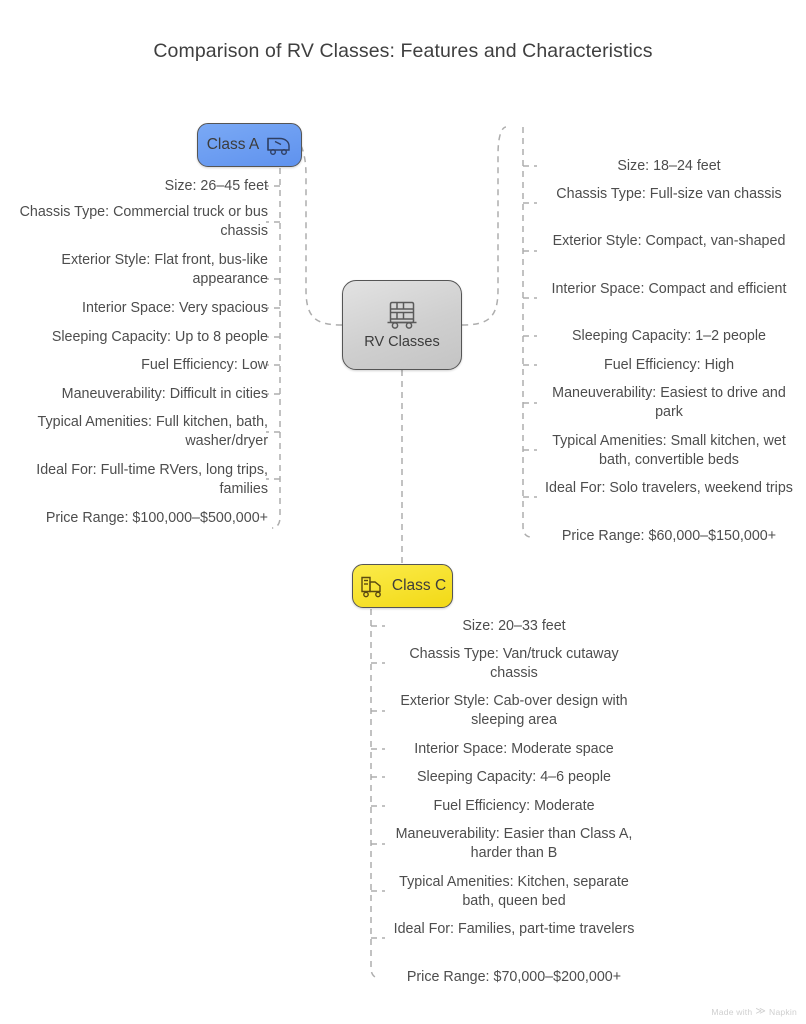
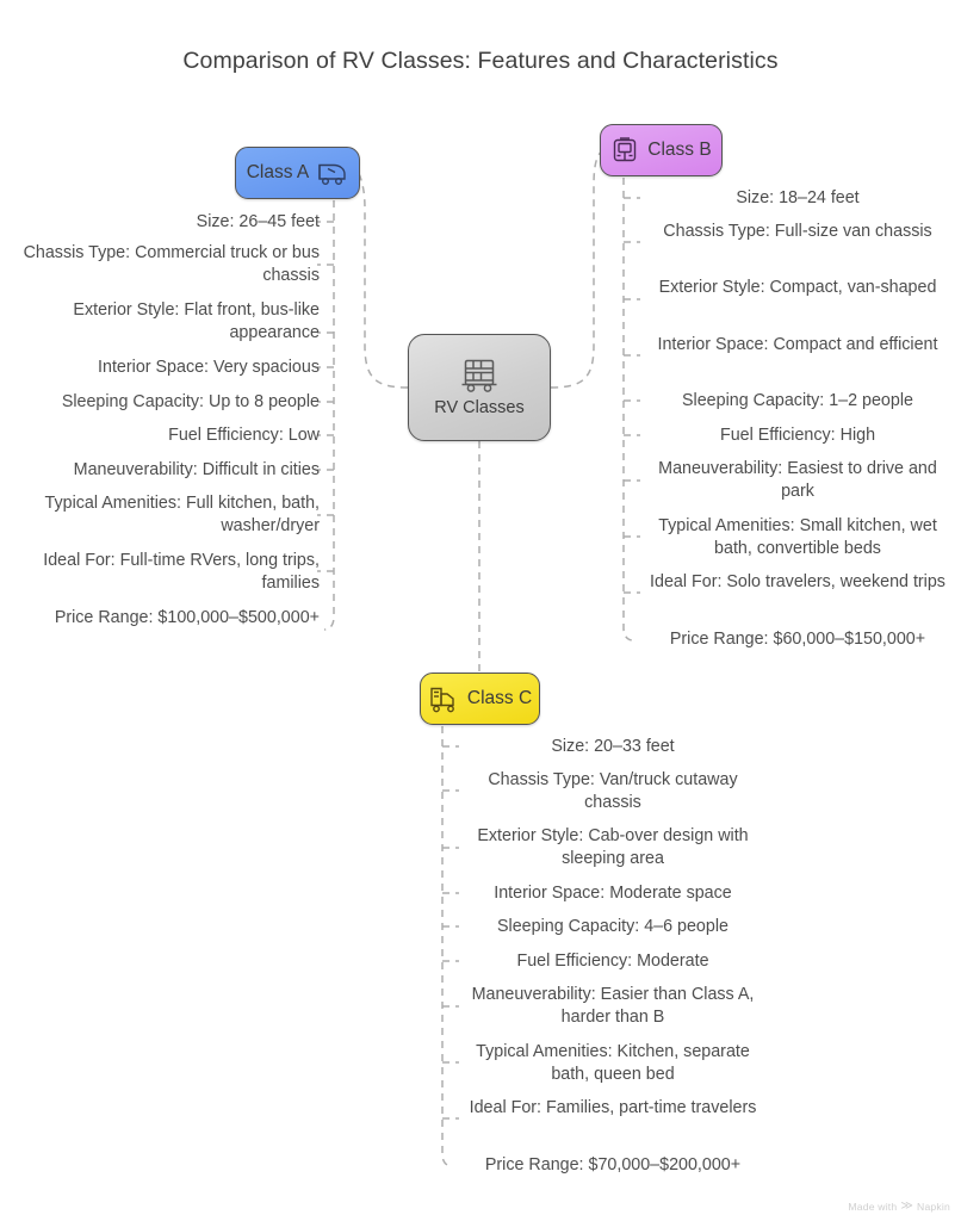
  Comparison of RV Classes: Features and Characteristics
  RV Classes
  Class A
+ Class B
  Class C
  Size: 26–45 feet
  Chassis Type: Commercial truck or bus chassis
  Exterior Style: Flat front, bus-like appearance
  Interior Space: Very spacious
  Sleeping Capacity: Up to 8 people
  Fuel Efficiency: Low
  Maneuverability: Difficult in cities
  Typical Amenities: Full kitchen, bath, washer/dryer
  Ideal For: Full-time RVers, long trips, families
  Price Range: $100,000–$500,000+
  Size: 18–24 feet
  Chassis Type: Full-size van chassis
  Exterior Style: Compact, van-shaped
  Interior Space: Compact and efficient
  Sleeping Capacity: 1–2 people
  Fuel Efficiency: High
  Maneuverability: Easiest to drive and park
  Typical Amenities: Small kitchen, wet bath, convertible beds
  Ideal For: Solo travelers, weekend trips
  Price Range: $60,000–$150,000+
  Size: 20–33 feet
  Chassis Type: Van/truck cutaway chassis
  Exterior Style: Cab-over design with sleeping area
  Interior Space: Moderate space
  Sleeping Capacity: 4–6 people
  Fuel Efficiency: Moderate
  Maneuverability: Easier than Class A, harder than B
  Typical Amenities: Kitchen, separate bath, queen bed
  Ideal For: Families, part-time travelers
  Price Range: $70,000–$200,000+
  Made with
  ≫
  Napkin
